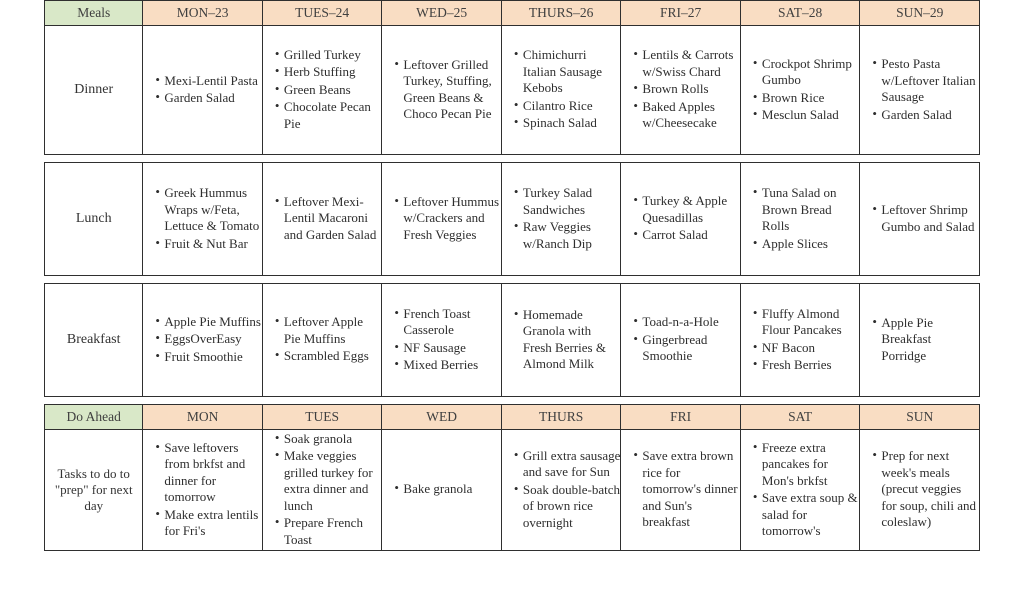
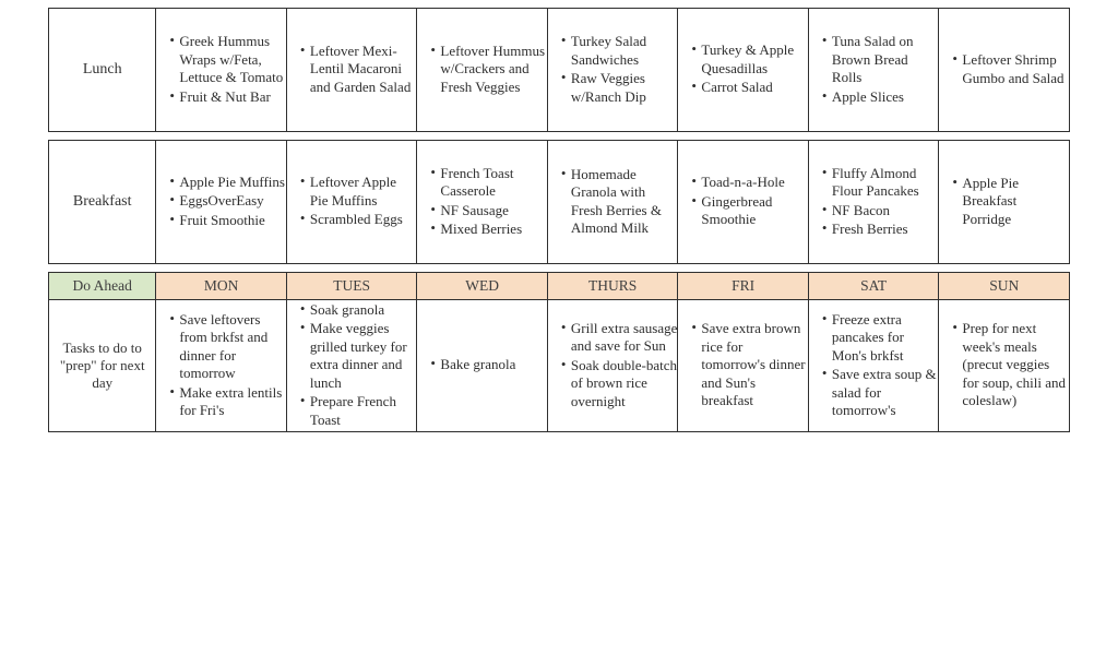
- Meals	MON–23	TUES–24	WED–25	THURS–26	FRI–27	SAT–28	SUN–29
- Dinner	Mexi-Lentil Pasta Garden Salad	Grilled Turkey Herb Stuffing Green Beans Chocolate Pecan Pie	Leftover Grilled Turkey, Stuffing, Green Beans & Choco Pecan Pie	Chimichurri Italian Sausage Kebobs Cilantro Rice Spinach Salad	Lentils & Carrots w/Swiss Chard Brown Rolls Baked Apples w/Cheesecake	Crockpot Shrimp Gumbo Brown Rice Mesclun Salad	Pesto Pasta w/Leftover Italian Sausage Garden Salad
  Lunch	Greek Hummus Wraps w/Feta, Lettuce & Tomato Fruit & Nut Bar	Leftover Mexi-Lentil Macaroni and Garden Salad	Leftover Hummus w/Crackers and Fresh Veggies	Turkey Salad Sandwiches Raw Veggies w/Ranch Dip	Turkey & Apple Quesadillas Carrot Salad	Tuna Salad on Brown Bread Rolls Apple Slices	Leftover Shrimp Gumbo and Salad
  Breakfast	Apple Pie Muffins EggsOverEasy Fruit Smoothie	Leftover Apple Pie Muffins Scrambled Eggs	French Toast Casserole NF Sausage Mixed Berries	Homemade Granola with Fresh Berries & Almond Milk	Toad-n-a-Hole Gingerbread Smoothie	Fluffy Almond Flour Pancakes NF Bacon Fresh Berries	Apple Pie Breakfast Porridge
  Do Ahead	MON	TUES	WED	THURS	FRI	SAT	SUN
  Tasks to do to "prep" for next day	Save leftovers from brkfst and dinner for tomorrow Make extra lentils for Fri's	Soak granola Make veggies grilled turkey for extra dinner and lunch Prepare French Toast	Bake granola	Grill extra sausage and save for Sun Soak double-batch of brown rice overnight	Save extra brown rice for tomorrow's dinner and Sun's breakfast	Freeze extra pancakes for Mon's brkfst Save extra soup & salad for tomorrow's	Prep for next week's meals (precut veggies for soup, chili and coleslaw)
